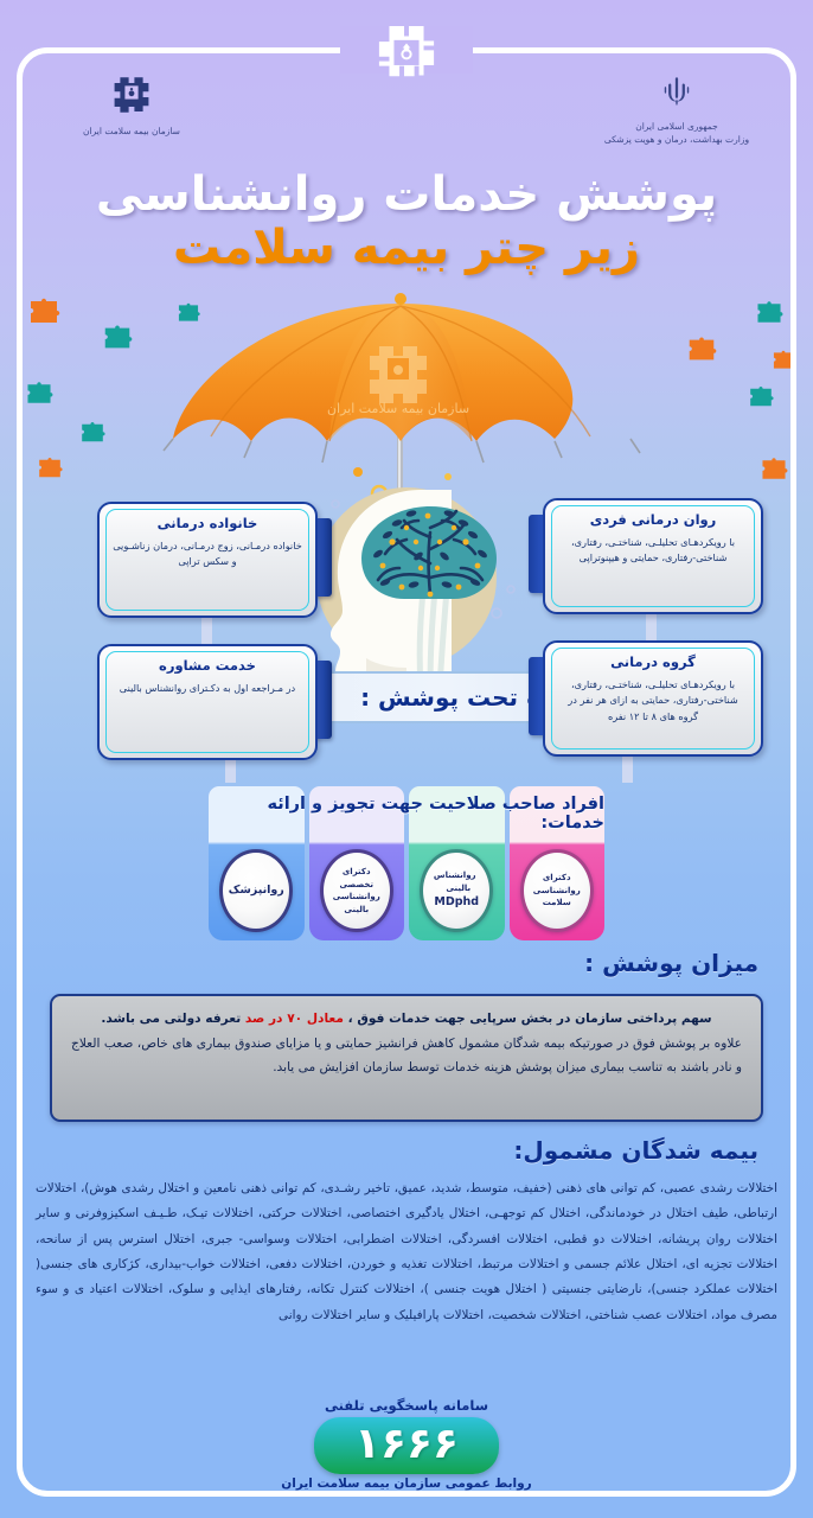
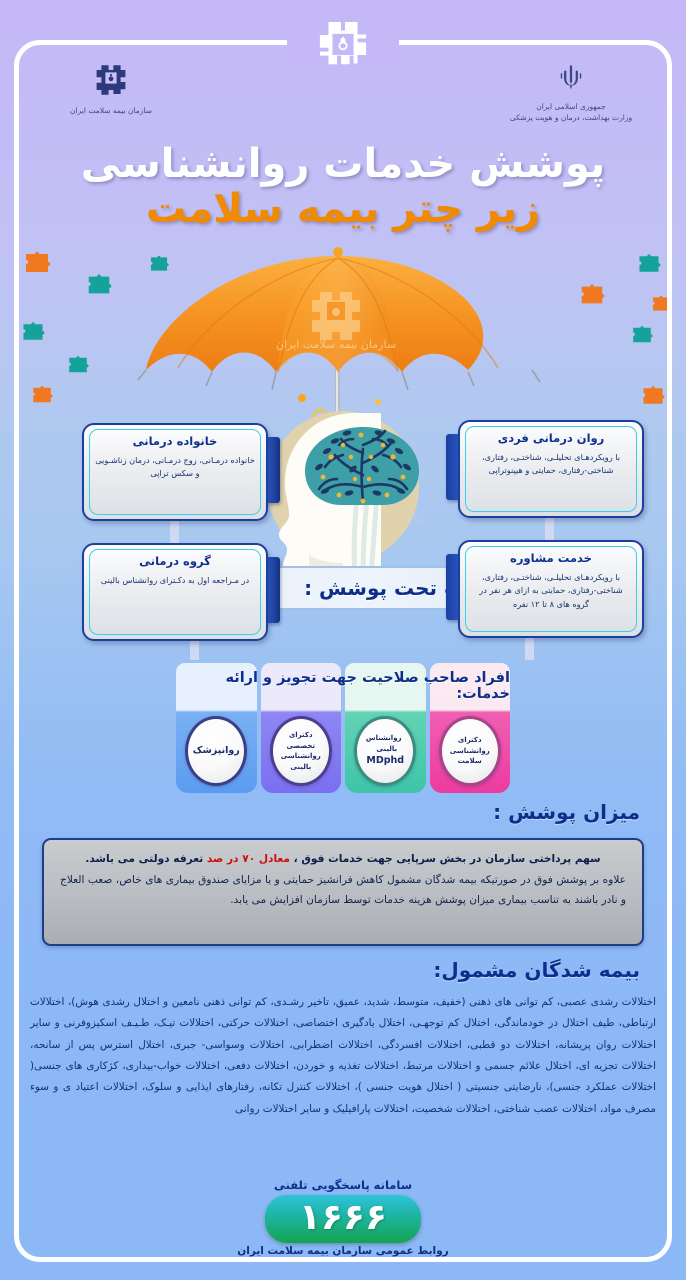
  سازمان بیمه سلامت ایران
  جمهوری اسلامی ایران
  وزارت بهداشت، درمان و هویت پزشکی
  پوشش خدمات روانشناسی
  زیر چتر بیمه سلامت
  سازمان بیمه سلامت ایران
  خانواده درمانی
  خانواده درمـانی، زوج درمـانی، درمان زناشـویی و سکس تراپی
- خدمت مشاوره
+ گروه درمانی
  در مـراجعه اول به دکـترای روانشناس بالینی
  روان درمانی فردی
  با رویکردهـای تحلیلـی، شناختـی، رفتاری، شناختی-رفتاری، حمایتی و هیپنوتراپی
- گروه درمانی
+ خدمت مشاوره
  با رویکردهـای تحلیلـی، شناختـی، رفتاری، شناختی-رفتاری، حمایتی به ازای هر نفر در گروه های ۸ تا ۱۲ نفره
  افراد صاحب صلاحیت جهت تجویز و ارائه خدمات:
  دکترای روانشناسی سلامت
  روانشناس بالینی
  MDphd
  دکترای تخصصی روانشناسی بالینی
  روانپزشک
  میزان پوشش :
  سهم پرداختی سازمان در بخش سرپایی جهت خدمات فوق ، معادل ۷۰ در صد تعرفه دولتی می باشد.
  علاوه بر پوشش فوق در صورتیکه بیمه شدگان مشمول کاهش فرانشیز حمایتی و یا مزایای صندوق بیماری های خاص، صعب العلاج و نادر باشند به تناسب بیماری میزان پوشش هزینه خدمات توسط سازمان افزایش می یابد.
  بیمه شدگان مشمول:
  اختلالات رشدی عصبی، کم توانی های ذهنی (خفیف، متوسط، شدید، عمیق، تاخیر رشـدی، کم توانی ذهنی نامعین و اختلال رشدی هوش)، اختلالات ارتباطی، طیف اختلال در خودماندگی، اختلال کم توجهـی، اختلال یادگیری اختصاصی، اختلالات حرکتی، اختلالات تیـک، طـیـف اسکیزوفرنی و سایر اختلالات روان پریشانه، اختلالات دو قطبی، اختلالات افسردگی، اختلالات اضطرابی، اختلالات وسواسی- جبری، اختلال استرس پس از سانحه، اختلالات تجزیه ای، اختلال علائم جسمی و اختلالات مرتبط، اختلالات تغذیه و خوردن، اختلالات دفعی، اختلالات خواب-بیداری، کژکاری های جنسی( اختلالات عملکرد جنسی)، نارضایتی جنسیتی ( اختلال هویت جنسی )، اختلالات کنترل تکانه، رفتارهای ایذایی و سلوک، اختلالات اعتیاد ی و سوء مصرف مواد، اختلالات عصب شناختی، اختلالات شخصیت، اختلالات پارافیلیک و سایر اختلالات روانی
  سامانه پاسخگویی تلفنی
  ۱۶۶۶
  روابط عمومی سازمان بیمه سلامت ایران
